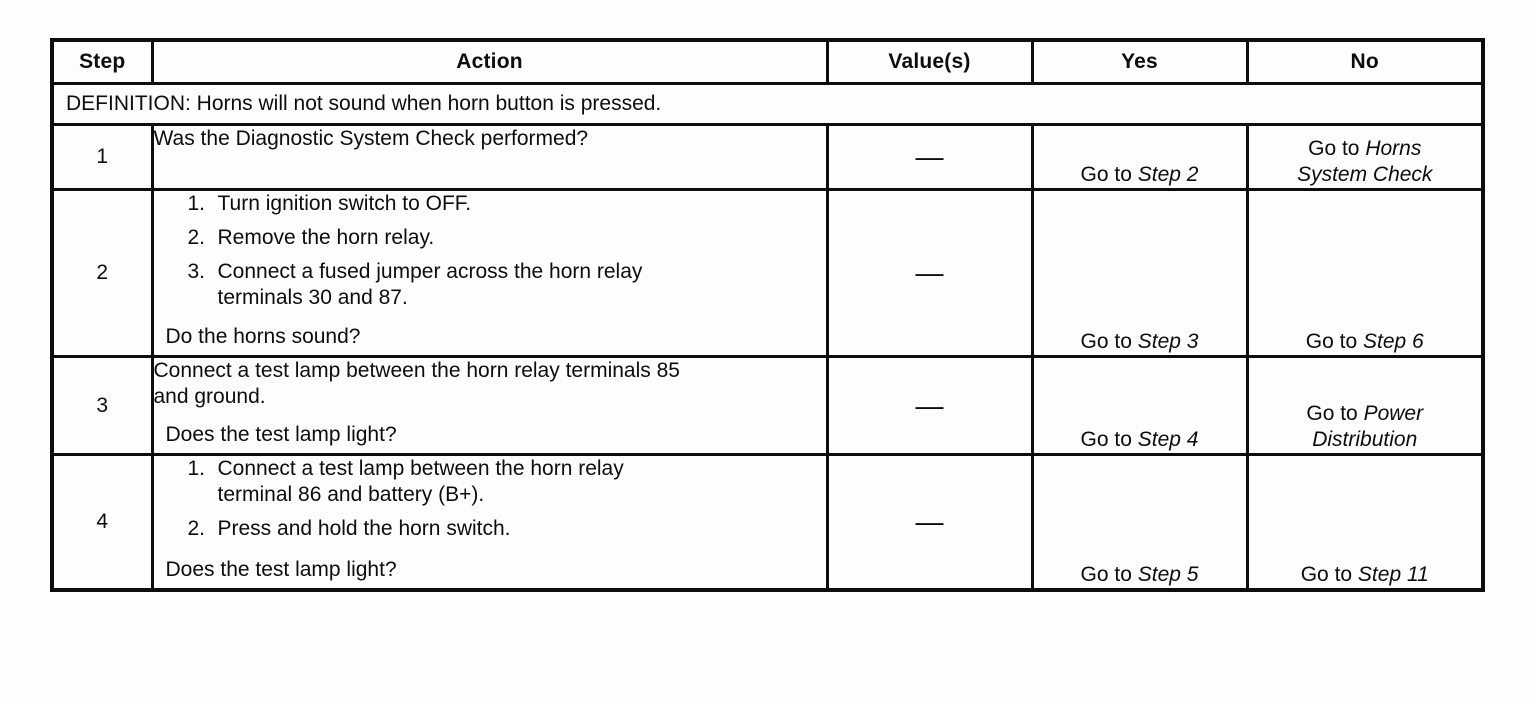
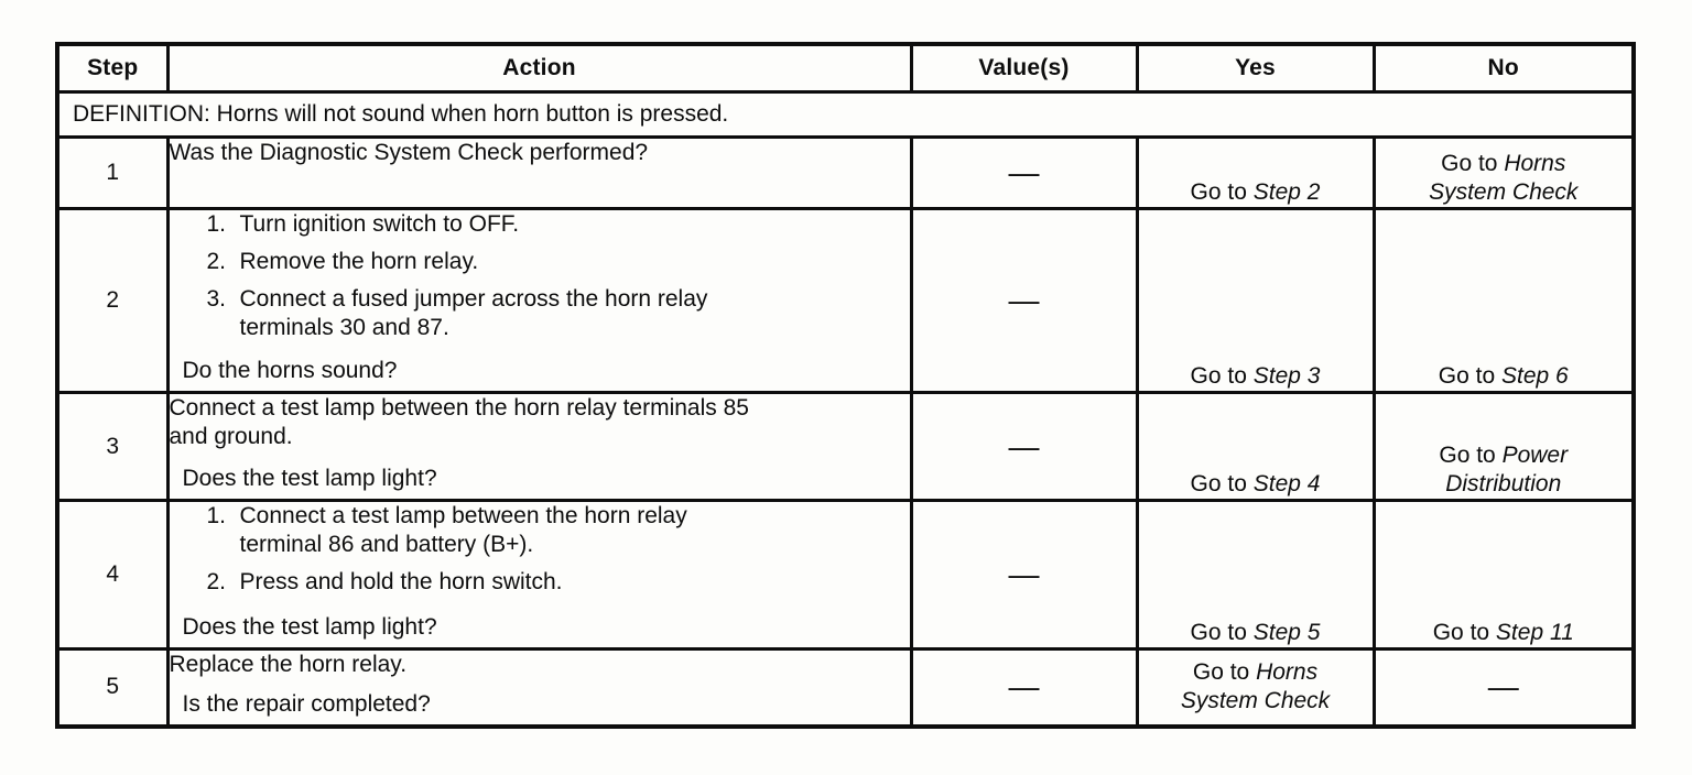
  Step	Action	Value(s)	Yes	No
  DEFINITION: Horns will not sound when horn button is pressed.
  1	Was the Diagnostic System Check performed?	—	Go to Step 2	Go to HornsSystem Check
  2	1. Turn ignition switch to OFF.2. Remove the horn relay.3. Connect a fused jumper across the horn relayterminals 30 and 87.Do the horns sound?	—	Go to Step 3	Go to Step 6
  3	Connect a test lamp between the horn relay terminals 85and ground.Does the test lamp light?	—	Go to Step 4	Go to PowerDistribution
  4	1. Connect a test lamp between the horn relayterminal 86 and battery (B+).2. Press and hold the horn switch.Does the test lamp light?	—	Go to Step 5	Go to Step 11
+ 5	Replace the horn relay.Is the repair completed?	—	Go to HornsSystem Check	—
